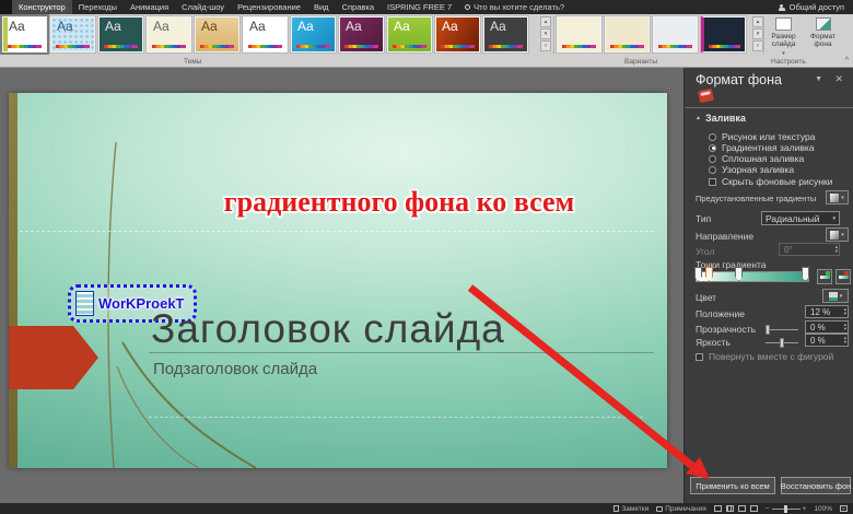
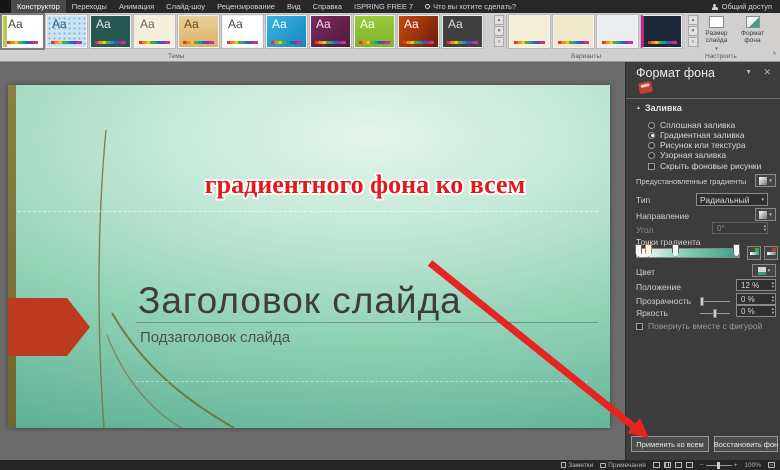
  Конструктор
  Переходы
  Анимация
  Слайд-шоу
  Рецензирование
  Вид
  Справка
  ISPRING FREE 7
  Что вы хотите сделать?
  Общий доступ
  Aa
  Aa
  Aa
  Aa
  Aa
  Aa
  Aa
  Aa
  Aa
  Aa
  Aa
- WorKProekT
  Заголовок слайда
  Подзаголовок слайда
  градиентного фона ко всем
  Формат фона
  ✕
  Заливка
- Рисунок или текстура
+ Сплошная заливка
  Градиентная заливка
- Сплошная заливка
+ Рисунок или текстура
  Узорная заливка
  Скрыть фоновые рисунки
  Предустановленные градиенты
  Тип
  Радиальный
  Направление
  Угол
  0°
  Точки градиента
  Цвет
  Положение
  12 %
  Прозрачность
  0 %
  Яркость
  0 %
  Повернуть вместе с фигурой
  Применить ко всем
  Восстановить фон
